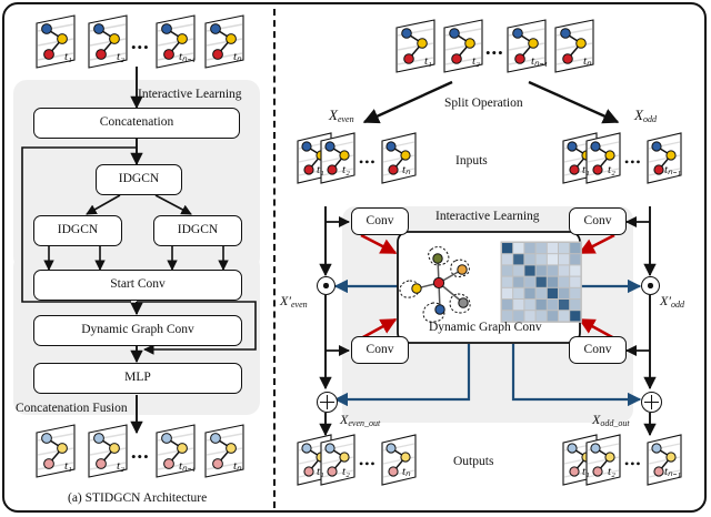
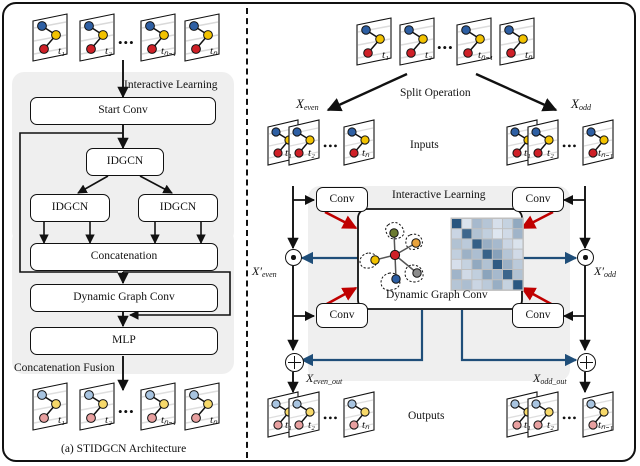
- Concatenation
+ Start Conv
  IDGCN
  IDGCN
  IDGCN
- Start Conv
+ Concatenation
  Dynamic Graph Conv
  MLP
  Interactive Learning
  Concatenation Fusion
  t₁
  t₂
  tₙ₋₁
  tₙ
  •••
  t₁
  t₂
  tₙ₋₁
  tₙ
  •••
  (a) STIDGCN Architecture
  Conv
  Conv
  Conv
  Conv
  Interactive Learning
  Dynamic Graph Conv
  Split Operation
  Inputs
  Outputs
  Xeven
  Xodd
  X′even
  X′odd
  Xeven_out
  Xodd_out
  t₁
  t₂
  tₙ₋₁
  tₙ
  •••
  t₁
  t₂
  tₙ
  •••
  t₁
  t₂
  tₙ₋₁
  •••
  t₁
  t₂
  tₙ
  •••
  t₁
  t₂
  tₙ₋₁
  •••
